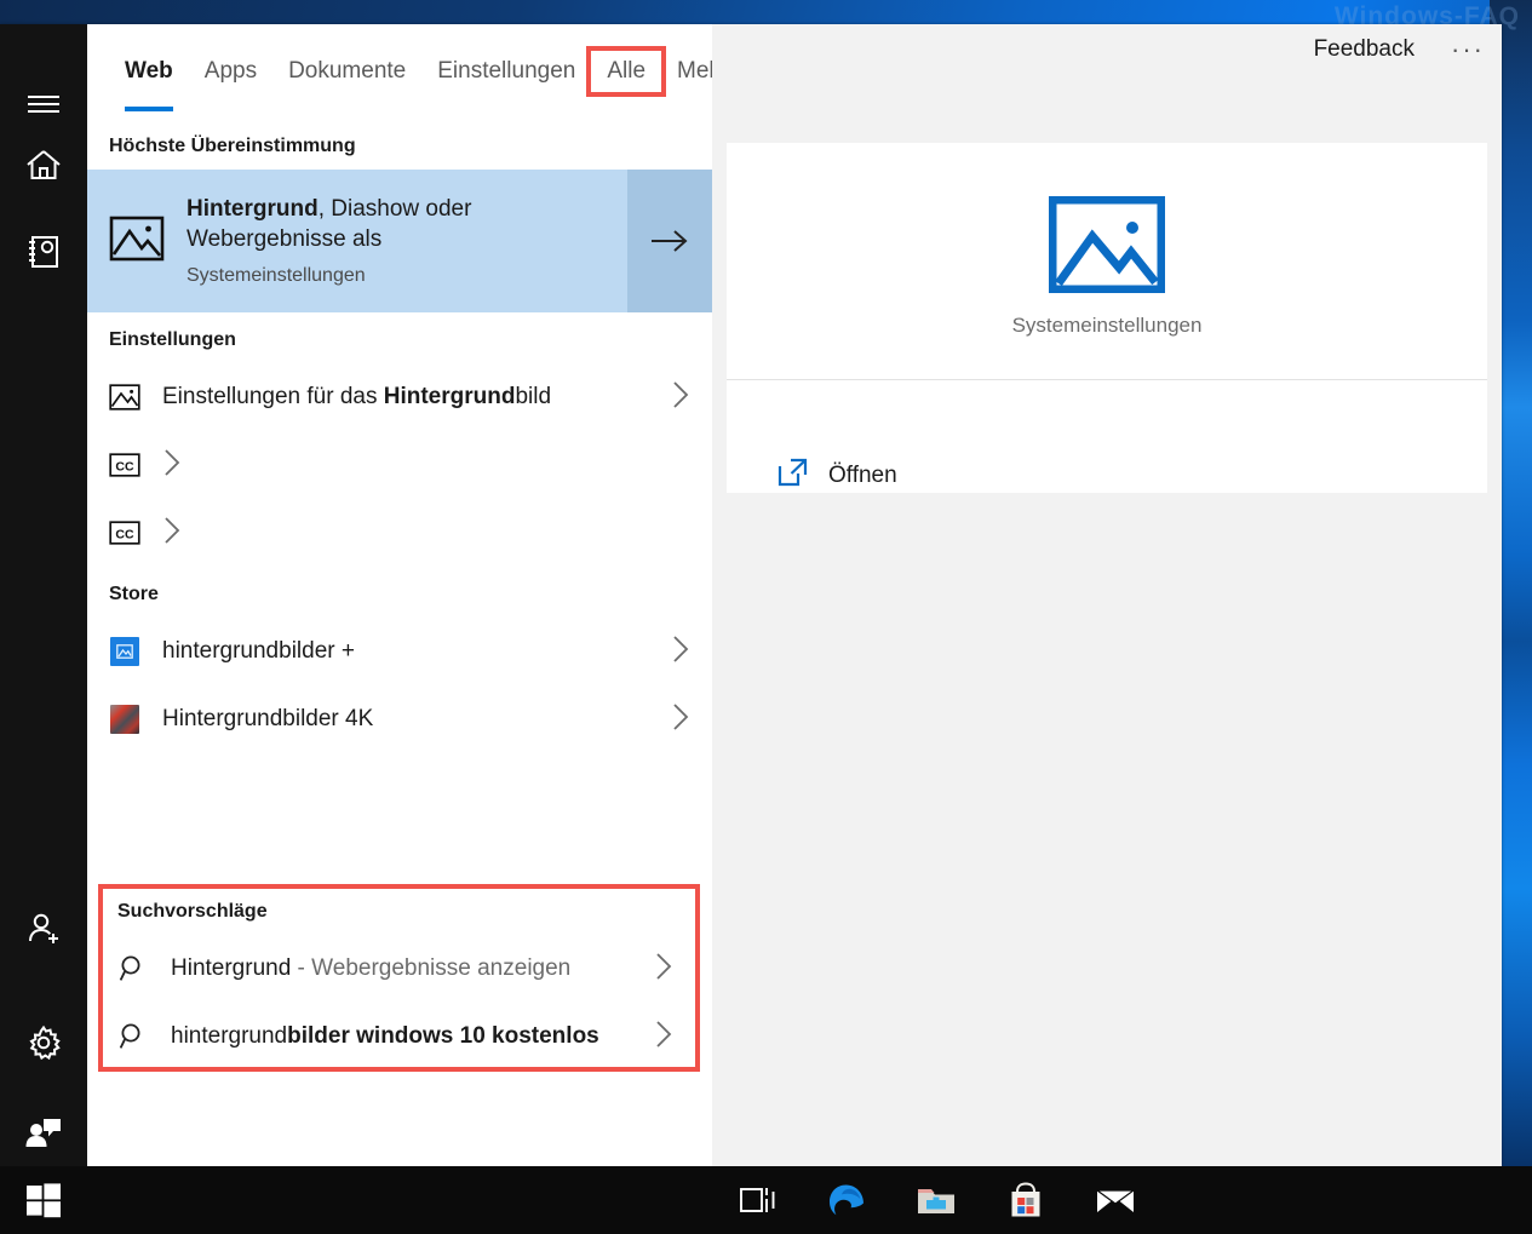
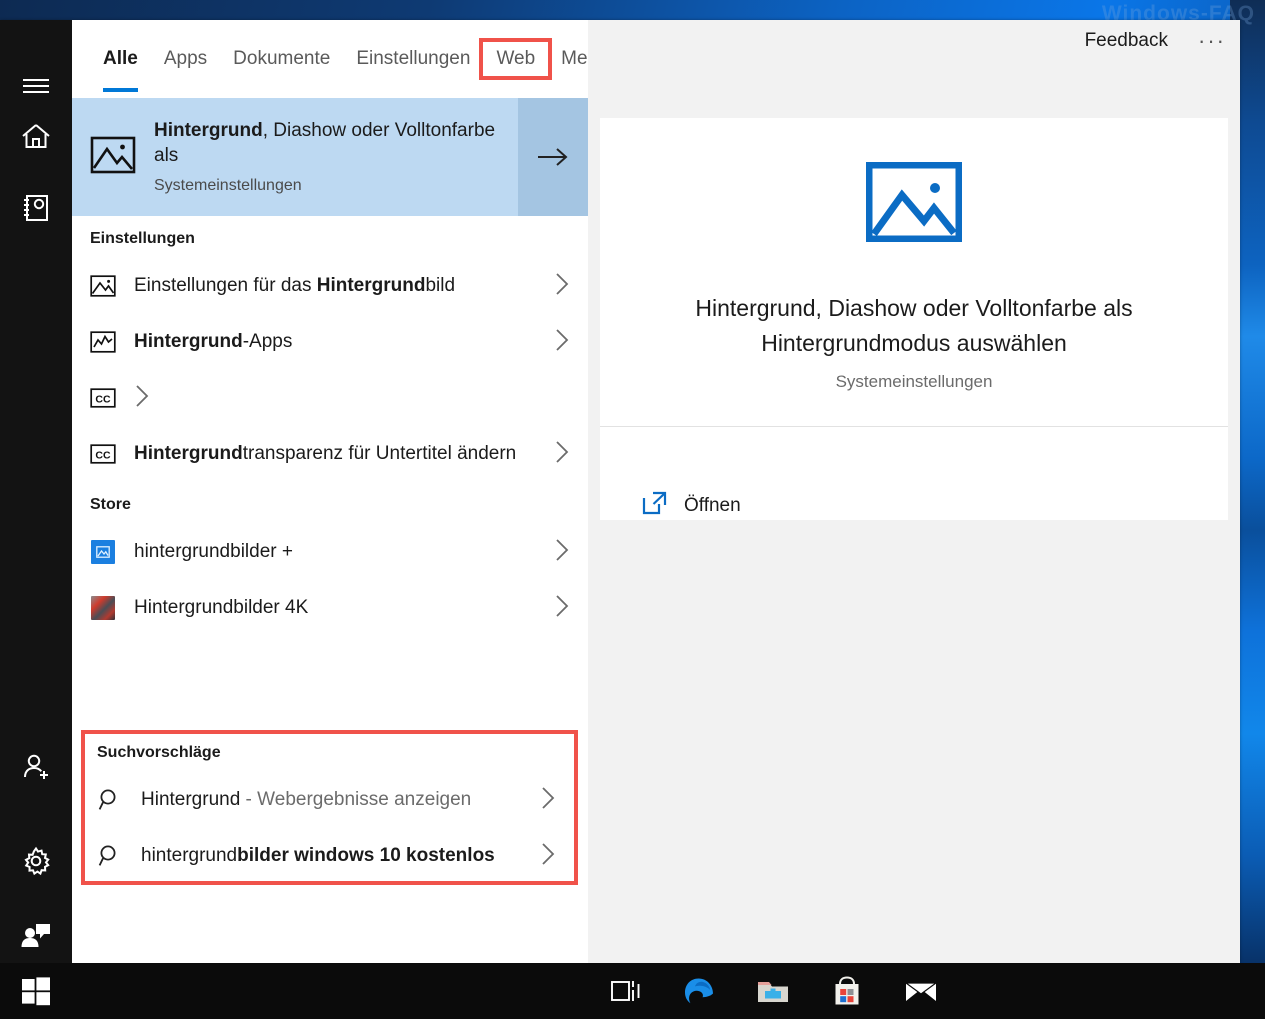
  Windows-FAQ
- Web
+ Alle
  Apps
  Dokumente
  Einstellungen
- Alle
+ Web
- Höchste Übereinstimmung
- Hintergrund, Diashow oder Webergebnisse als
+ Hintergrund, Diashow oder Volltonfarbe als
  Systemeinstellungen
  Einstellungen
  Einstellungen für das Hintergrundbild
+ Hintergrund-Apps
  CC
  CC
+ Hintergrundtransparenz für Untertitel ändern
  Store
  hintergrundbilder +
  Hintergrundbilder 4K
  Suchvorschläge
  Hintergrund - Webergebnisse anzeigen
  hintergrundbilder windows 10 kostenlos
  Feedback
  ···
+ Hintergrund, Diashow oder Volltonfarbe als Hintergrundmodus auswählen
  Systemeinstellungen
  Öffnen
